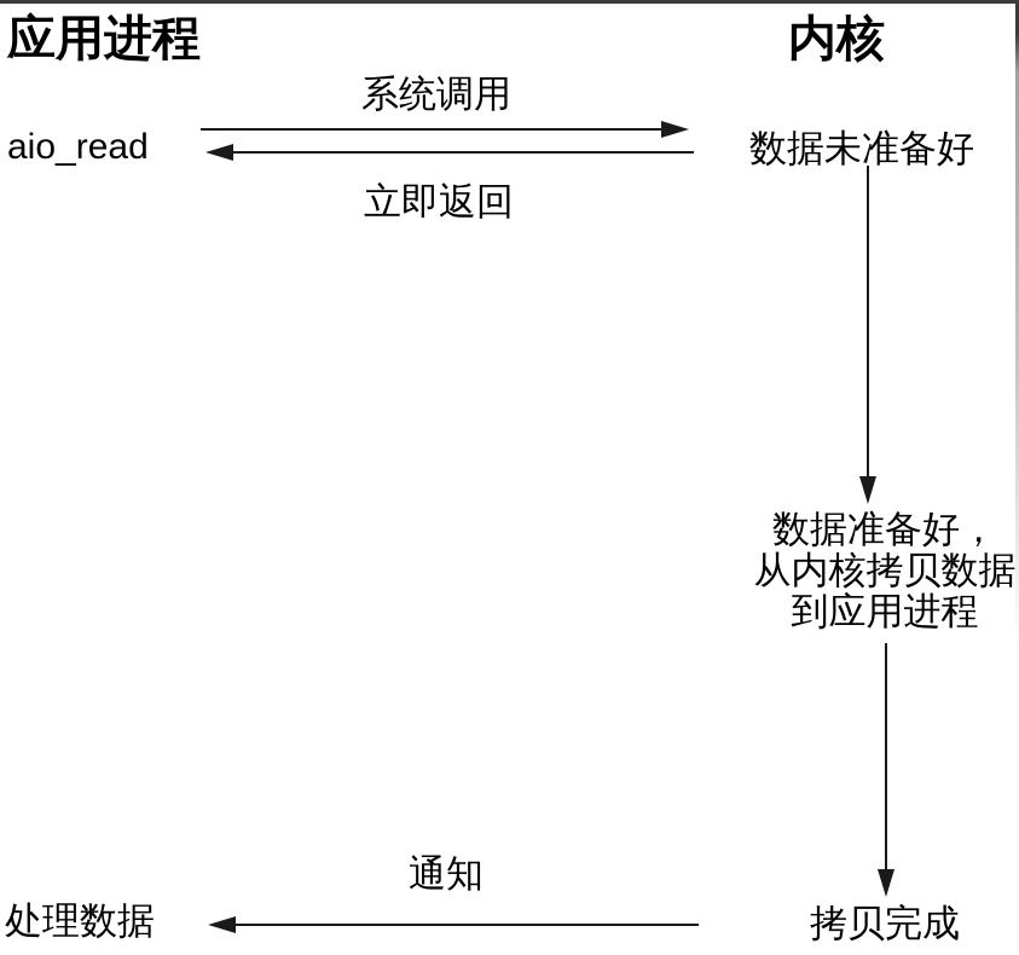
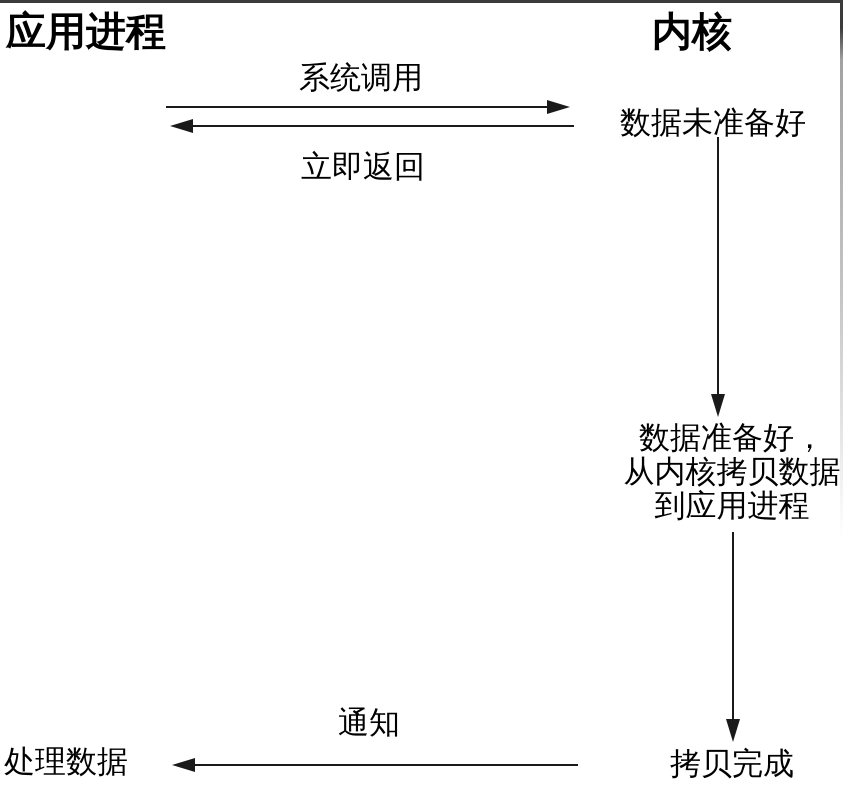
  应用进程
  内核
- aio_read
  数据未准备好
  系统调用
  立即返回
  数据准备好，
  从内核拷贝数据
  到应用进程
  拷贝完成
  通知
  处理数据
